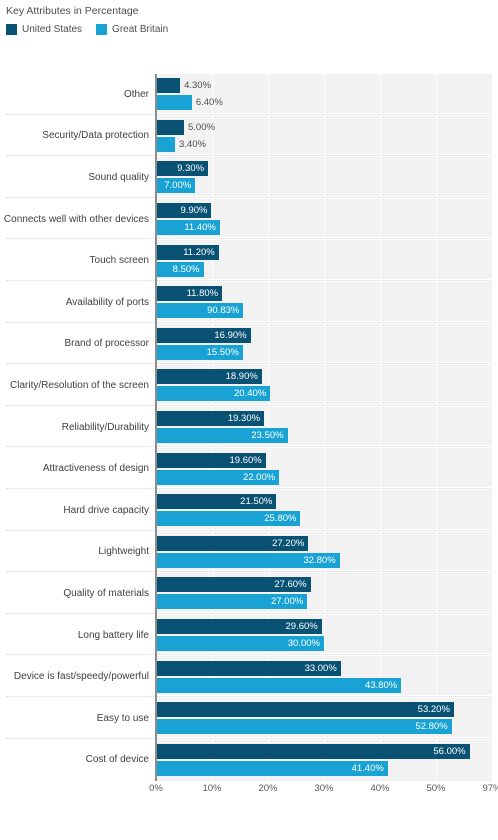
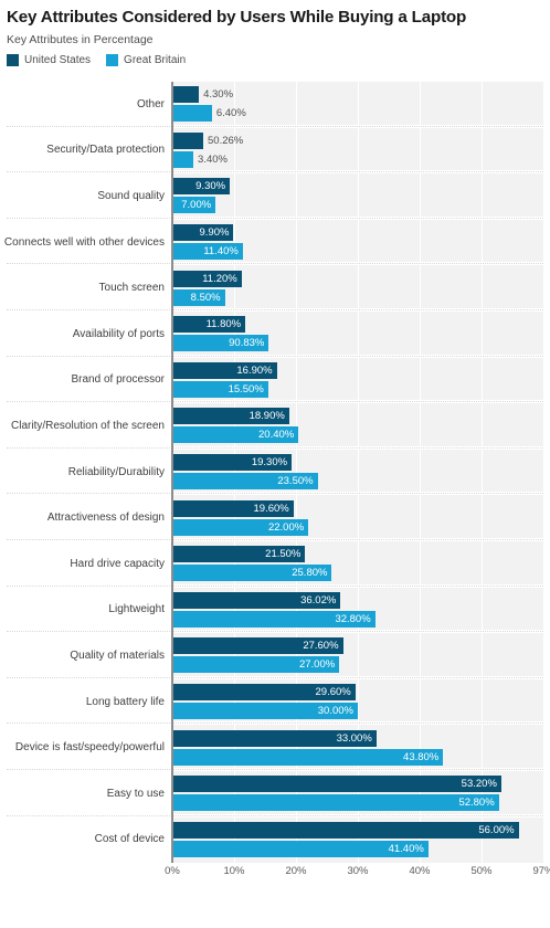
+ Key Attributes Considered by Users While Buying a Laptop
  Key Attributes in Percentage
  United States
  Great Britain
  Other
  4.30%
  6.40%
  Security/Data protection
- 5.00%
+ 50.26%
  3.40%
  Sound quality
  9.30%
  7.00%
  Connects well with other devices
  9.90%
  11.40%
  Touch screen
  11.20%
  8.50%
  Availability of ports
  11.80%
  90.83%
  Brand of processor
  16.90%
  15.50%
  Clarity/Resolution of the screen
  18.90%
  20.40%
  Reliability/Durability
  19.30%
  23.50%
  Attractiveness of design
  19.60%
  22.00%
  Hard drive capacity
  21.50%
  25.80%
  Lightweight
- 27.20%
+ 36.02%
  32.80%
  Quality of materials
  27.60%
  27.00%
  Long battery life
  29.60%
  30.00%
  Device is fast/speedy/powerful
  33.00%
  43.80%
  Easy to use
  53.20%
  52.80%
  Cost of device
  56.00%
  41.40%
  0%
  10%
  20%
  30%
  40%
  50%
  97%
